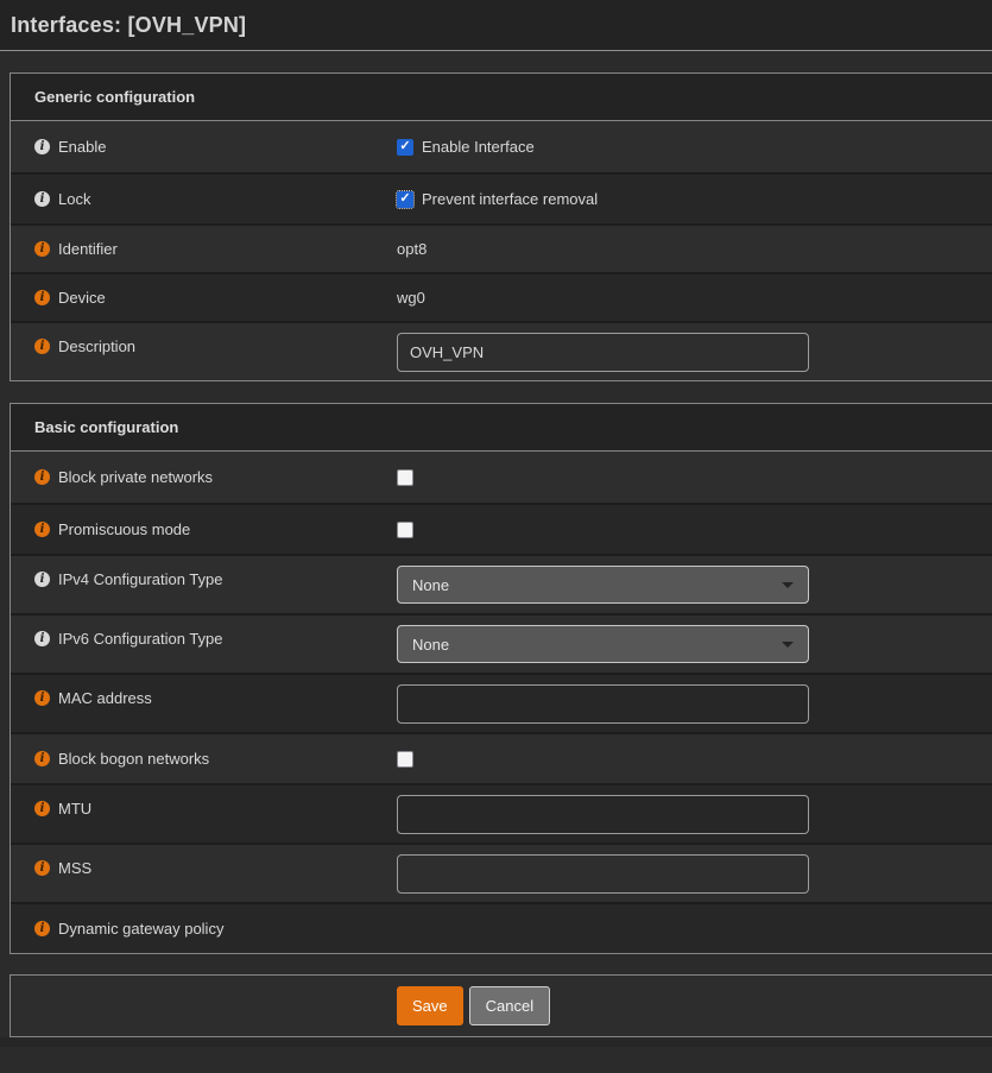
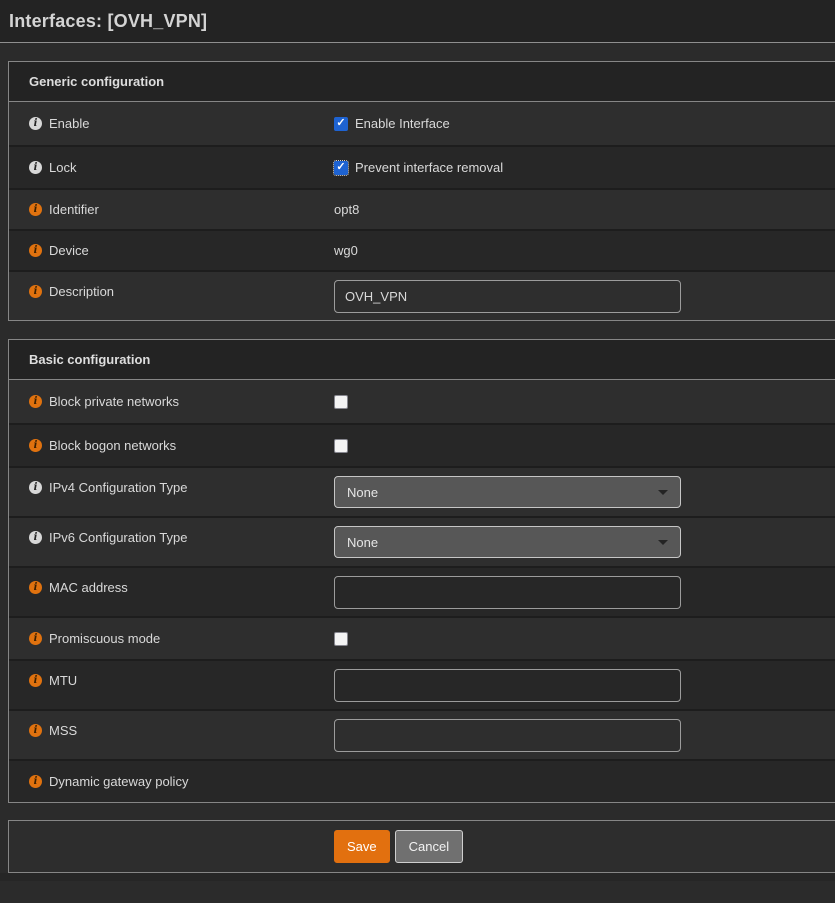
  Interfaces: [OVH_VPN]
  Generic configuration
  i
  Enable
  ✓
  Enable Interface
  i
  Lock
  ✓
  Prevent interface removal
  i
  Identifier
  opt8
  i
  Device
  wg0
  i
  Description
  OVH_VPN
  Basic configuration
  i
  Block private networks
  i
- Promiscuous mode
+ Block bogon networks
  i
  IPv4 Configuration Type
  None
  i
  IPv6 Configuration Type
  None
  i
  MAC address
  i
- Block bogon networks
+ Promiscuous mode
  i
  MTU
  i
  MSS
  i
  Dynamic gateway policy
  Save
  Cancel
